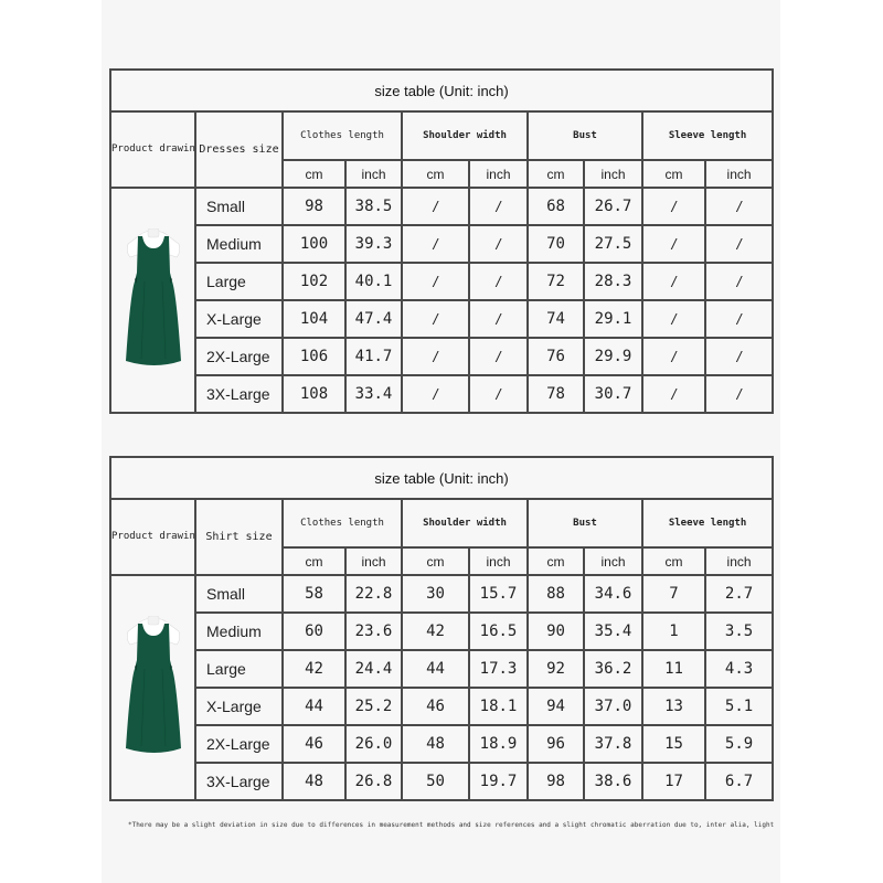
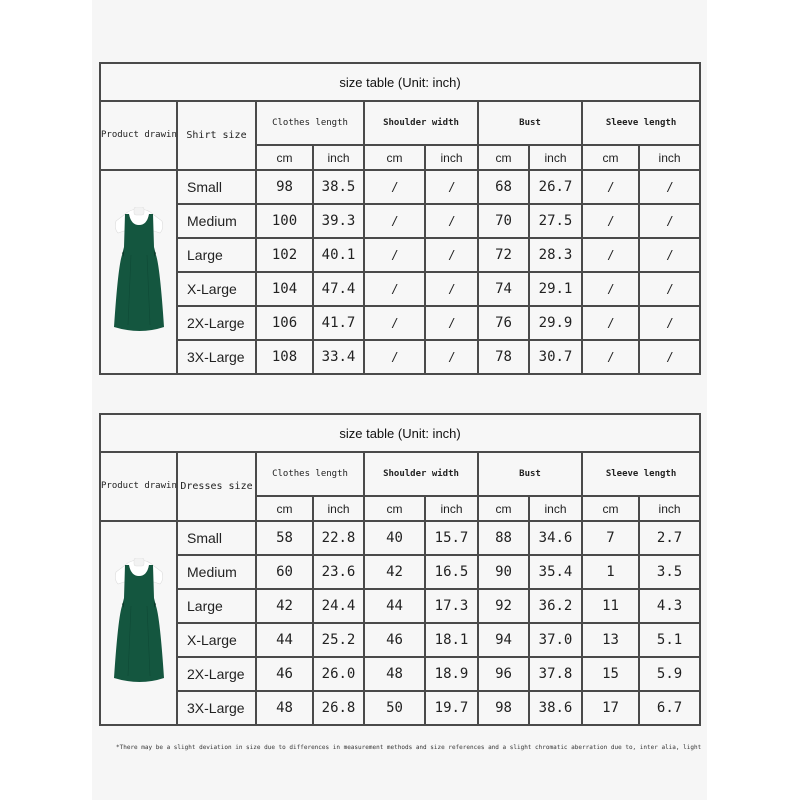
  size table (Unit: inch)
- Product drawin	Dresses size	Clothes length	Shoulder width	Bust	Sleeve length
+ Product drawin	Shirt size	Clothes length	Shoulder width	Bust	Sleeve length
  cm	inch	cm	inch	cm	inch	cm	inch
  	Small	98	38.5	/	/	68	26.7	/	/
  Medium	100	39.3	/	/	70	27.5	/	/
  Large	102	40.1	/	/	72	28.3	/	/
  X-Large	104	47.4	/	/	74	29.1	/	/
  2X-Large	106	41.7	/	/	76	29.9	/	/
  3X-Large	108	33.4	/	/	78	30.7	/	/
  size table (Unit: inch)
- Product drawin	Shirt size	Clothes length	Shoulder width	Bust	Sleeve length
+ Product drawin	Dresses size	Clothes length	Shoulder width	Bust	Sleeve length
  cm	inch	cm	inch	cm	inch	cm	inch
- 	Small	58	22.8	30	15.7	88	34.6	7	2.7
+ 	Small	58	22.8	40	15.7	88	34.6	7	2.7
  Medium	60	23.6	42	16.5	90	35.4	1	3.5
  Large	42	24.4	44	17.3	92	36.2	11	4.3
  X-Large	44	25.2	46	18.1	94	37.0	13	5.1
  2X-Large	46	26.0	48	18.9	96	37.8	15	5.9
  3X-Large	48	26.8	50	19.7	98	38.6	17	6.7
